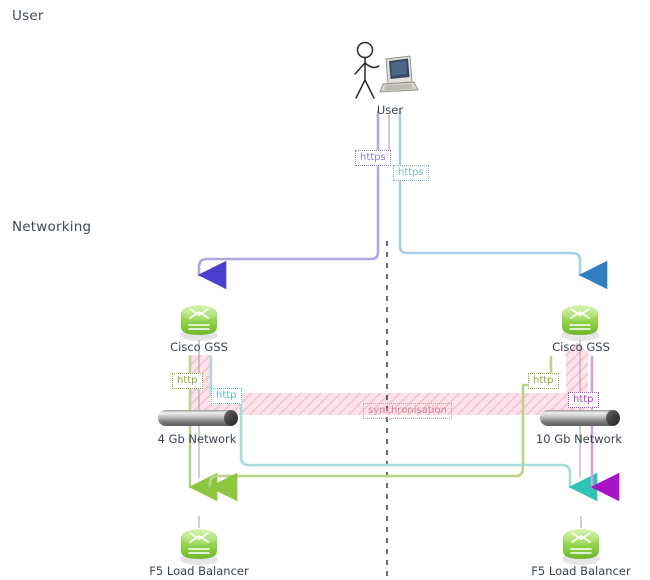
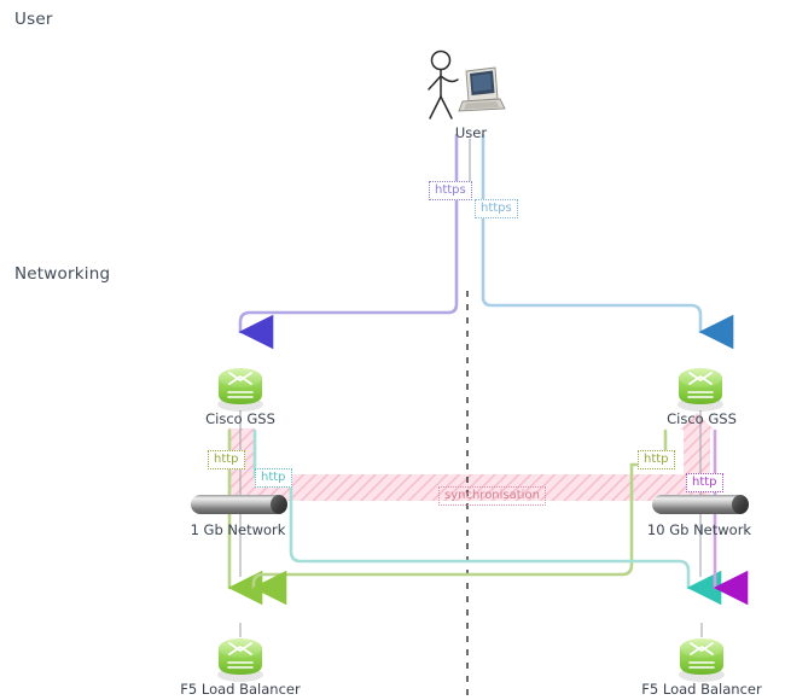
  User
  Networking
  User
  Cisco GSS
  Cisco GSS
- 4 Gb Network
+ 1 Gb Network
  10 Gb Network
  F5 Load Balancer
  F5 Load Balancer
  https
  https
  http
  http
  http
  http
  synchronisation
